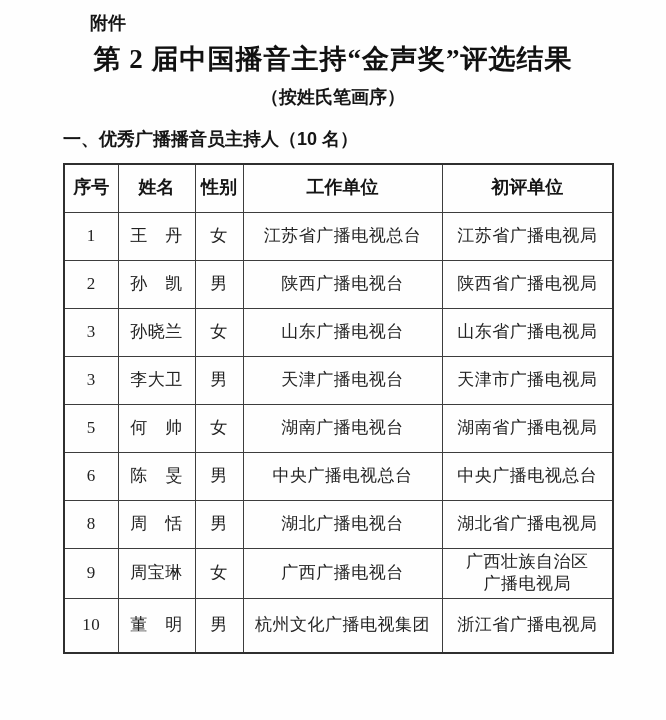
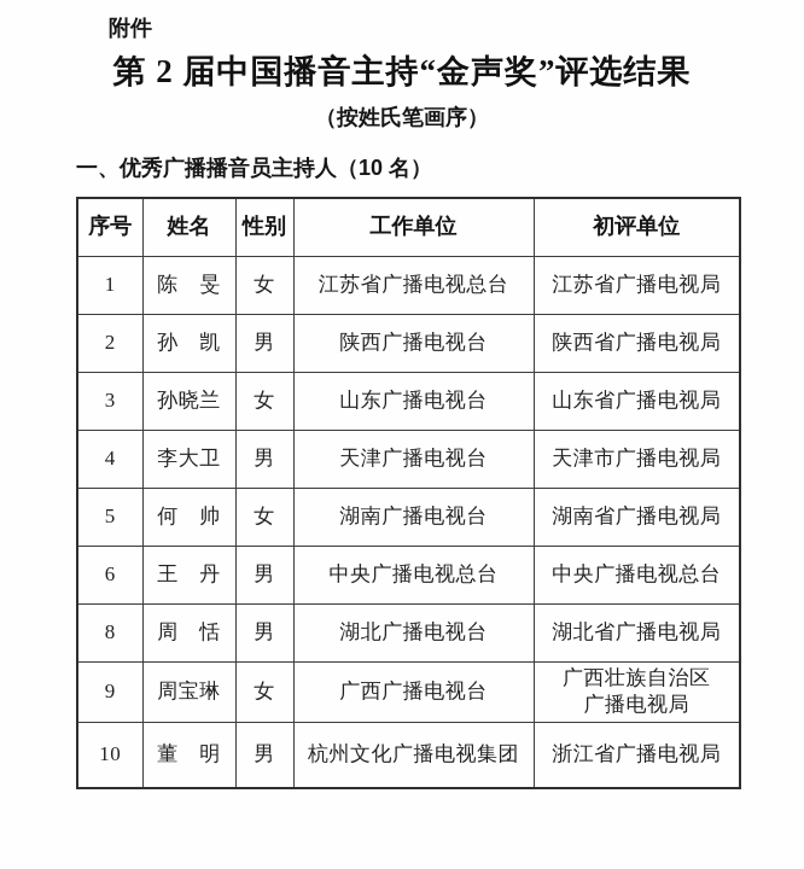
  附件
  第 2 届中国播音主持“金声奖”评选结果
  （按姓氏笔画序）
  一、优秀广播播音员主持人（10 名）
  序号	姓名	性别	工作单位	初评单位
- 1	王 丹	女	江苏省广播电视总台	江苏省广播电视局
+ 1	陈 旻	女	江苏省广播电视总台	江苏省广播电视局
  2	孙 凯	男	陕西广播电视台	陕西省广播电视局
  3	孙晓兰	女	山东广播电视台	山东省广播电视局
- 3	李大卫	男	天津广播电视台	天津市广播电视局
+ 4	李大卫	男	天津广播电视台	天津市广播电视局
  5	何 帅	女	湖南广播电视台	湖南省广播电视局
- 6	陈 旻	男	中央广播电视总台	中央广播电视总台
+ 6	王 丹	男	中央广播电视总台	中央广播电视总台
  8	周 恬	男	湖北广播电视台	湖北省广播电视局
  9	周宝琳	女	广西广播电视台	广西壮族自治区 广播电视局
  10	董 明	男	杭州文化广播电视集团	浙江省广播电视局
